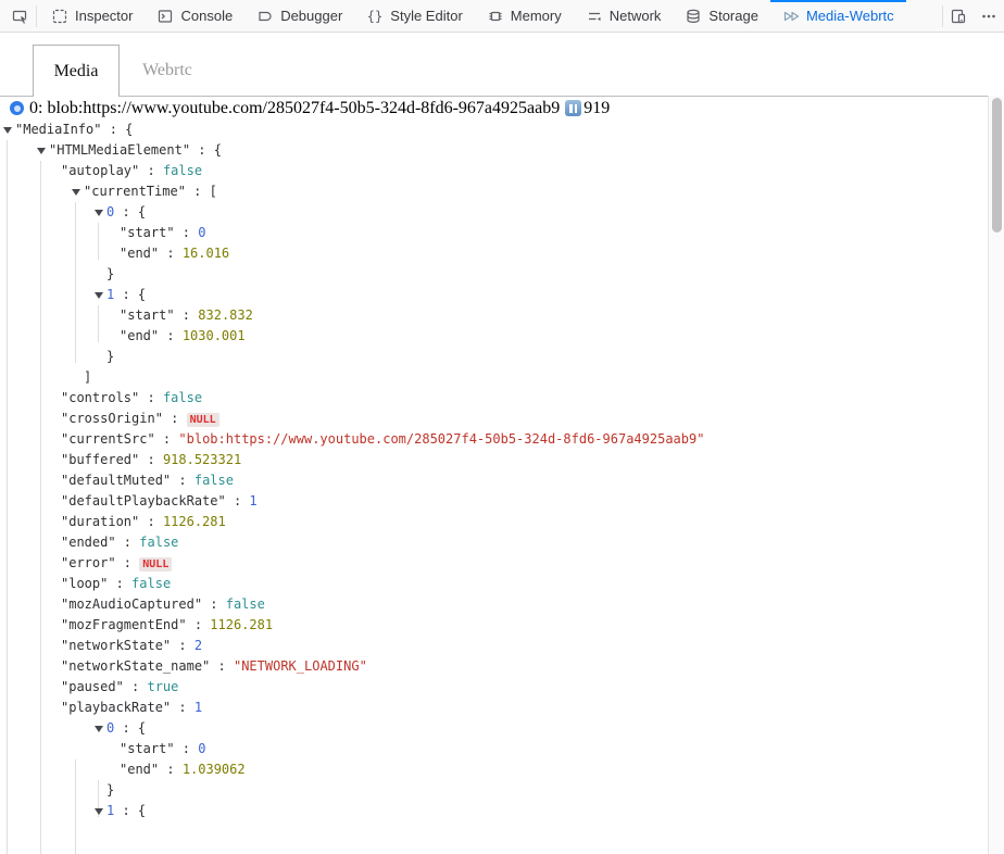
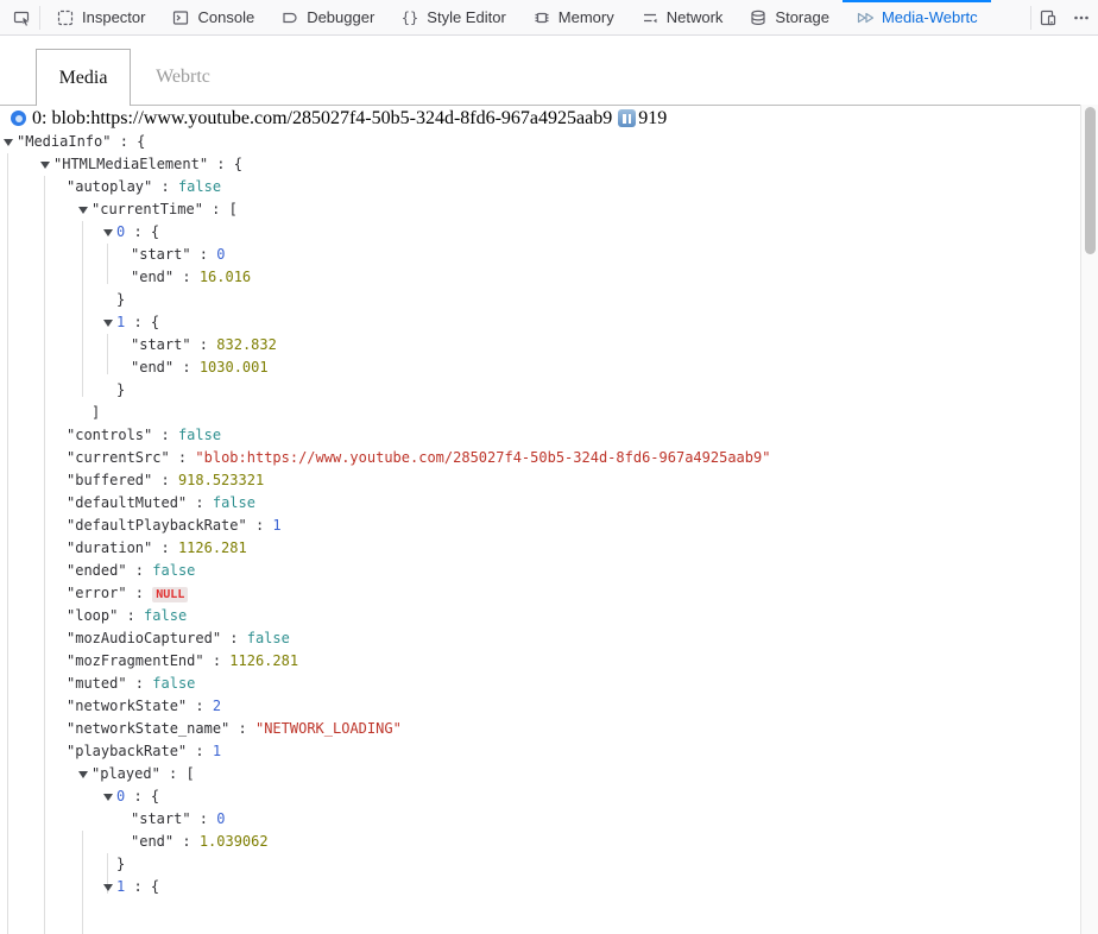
  Inspector
  Console
  Debugger
  {}
  Style Editor
  Memory
  Network
  Storage
  Media-Webrtc
  Media
  Webrtc
  0: blob:https://www.youtube.com/285027f4-50b5-324d-8fd6-967a4925aab9
  919
  "MediaInfo" : {
  "HTMLMediaElement" : {
  "autoplay" : false
  "currentTime" : [
  0 : {
  "start" : 0
  "end" : 16.016
  }
  1 : {
  "start" : 832.832
  "end" : 1030.001
  }
  ]
  "controls" : false
- "crossOrigin" : NULL
  "currentSrc" : "blob:https://www.youtube.com/285027f4-50b5-324d-8fd6-967a4925aab9"
  "buffered" : 918.523321
  "defaultMuted" : false
  "defaultPlaybackRate" : 1
  "duration" : 1126.281
  "ended" : false
  "error" : NULL
  "loop" : false
  "mozAudioCaptured" : false
  "mozFragmentEnd" : 1126.281
+ "muted" : false
  "networkState" : 2
  "networkState_name" : "NETWORK_LOADING"
- "paused" : true
  "playbackRate" : 1
+ "played" : [
  0 : {
  "start" : 0
  "end" : 1.039062
  }
  1 : {
